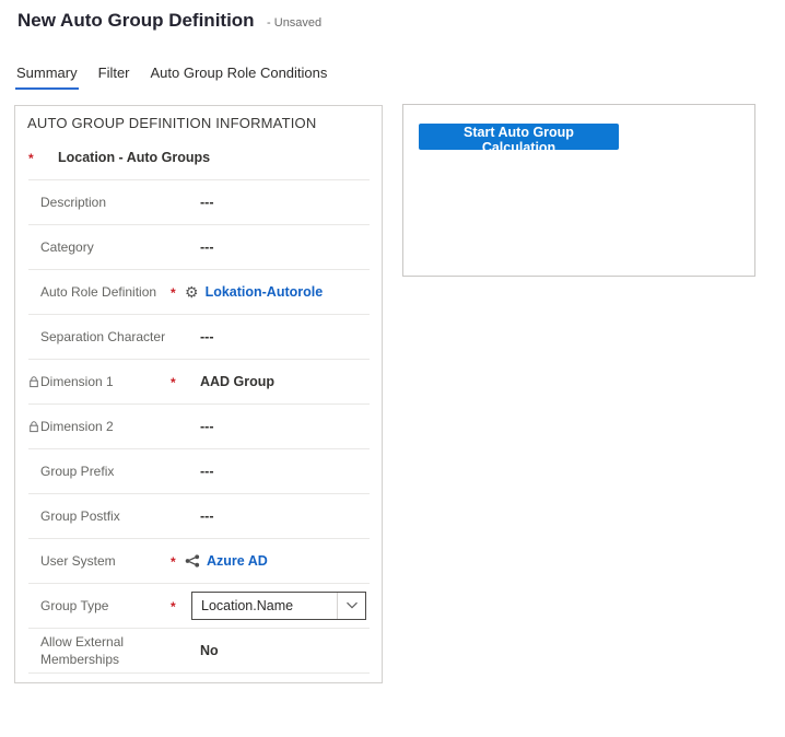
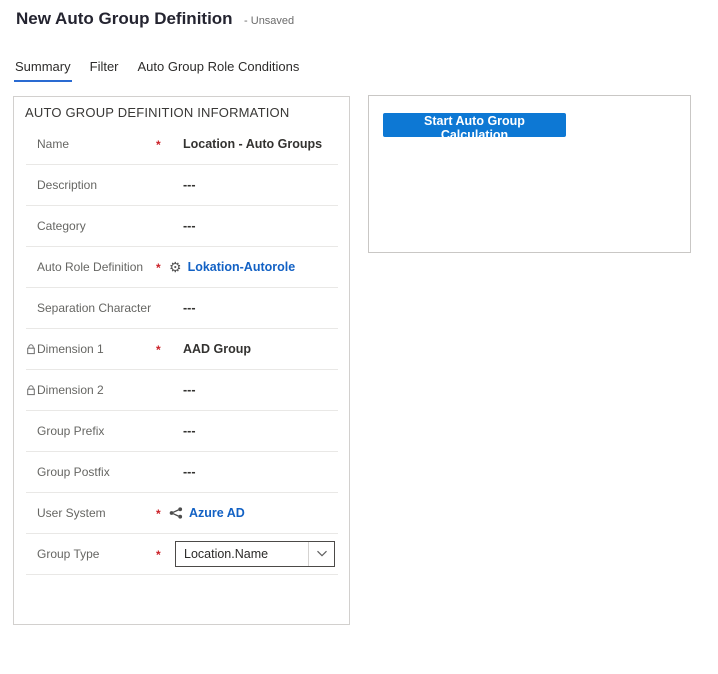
  New Auto Group Definition - Unsaved
  Summary
  Filter
  Auto Group Role Conditions
  AUTO GROUP DEFINITION INFORMATION
+ Name
  *
  Location - Auto Groups
  Description
  ---
  Category
  ---
  Auto Role Definition
  *
  ⚙
  Lokation-Autorole
  Separation Character
  ---
  Dimension 1
  *
  AAD Group
  Dimension 2
  ---
  Group Prefix
  ---
  Group Postfix
  ---
  User System
  *
  Azure AD
  Group Type
  *
  Location.Name
- Allow External Memberships
- No
  Start Auto Group Calculation
